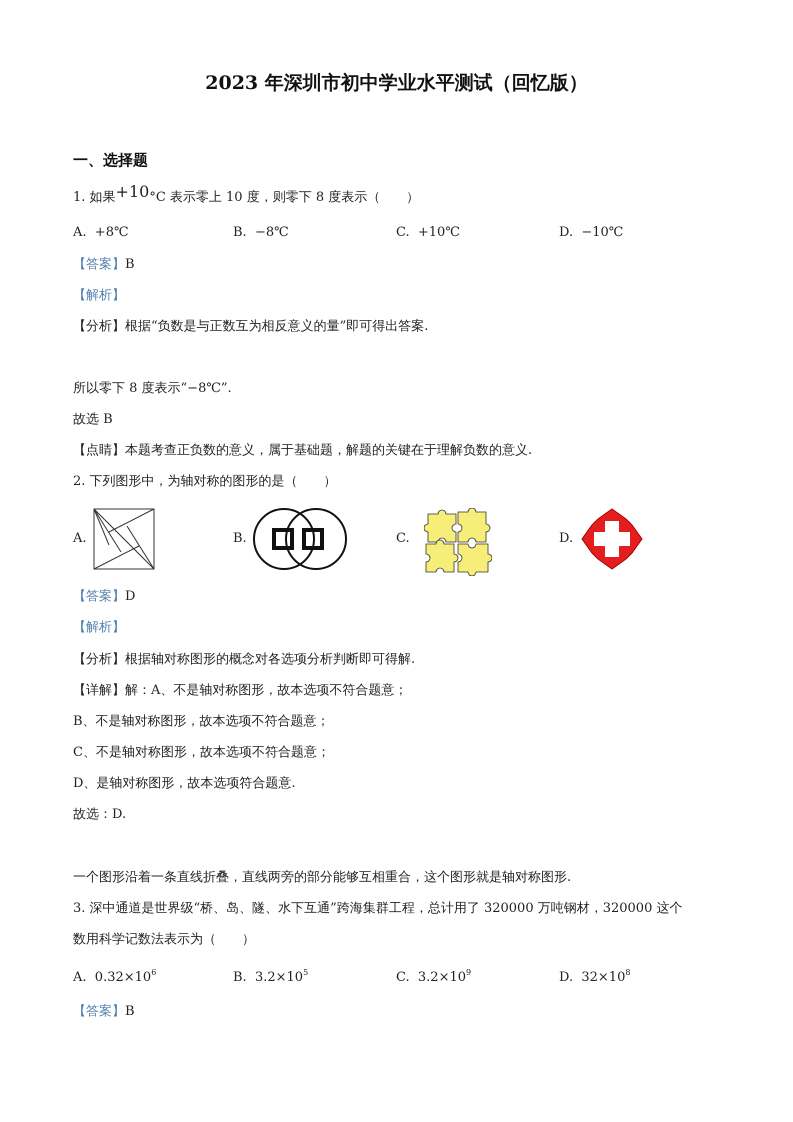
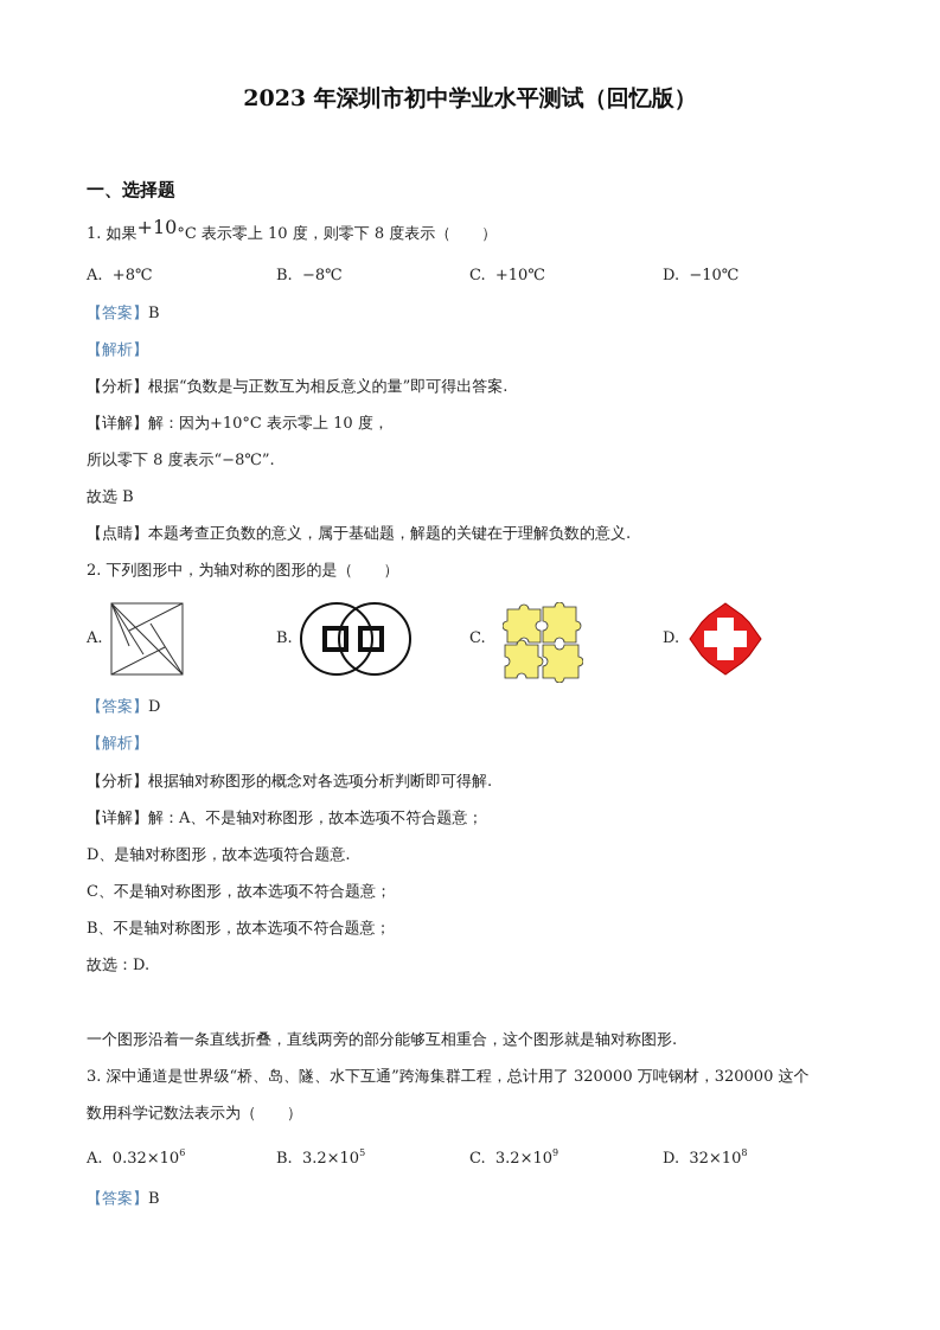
  2023 年深圳市初中学业水平测试（回忆版）
  一、选择题
  1. 如果+10°C 表示零上 10 度，则零下 8 度表示（ ）
  A. +8℃
  B. −8℃
  C. +10℃
  D. −10℃
  【答案】B
  【解析】
  【分析】根据“负数是与正数互为相反意义的量”即可得出答案.
+ 【详解】解：因为+10°C 表示零上 10 度，
  所以零下 8 度表示“−8℃”.
  故选 B
  【点睛】本题考查正负数的意义，属于基础题，解题的关键在于理解负数的意义.
  2. 下列图形中，为轴对称的图形的是（ ）
  A.
  B.
  C.
  D.
  【答案】D
  【解析】
  【分析】根据轴对称图形的概念对各选项分析判断即可得解.
  【详解】解：A、不是轴对称图形，故本选项不符合题意；
- B、不是轴对称图形，故本选项不符合题意；
+ D、是轴对称图形，故本选项符合题意.
  C、不是轴对称图形，故本选项不符合题意；
- D、是轴对称图形，故本选项符合题意.
+ B、不是轴对称图形，故本选项不符合题意；
  故选：D.
  一个图形沿着一条直线折叠，直线两旁的部分能够互相重合，这个图形就是轴对称图形.
  3. 深中通道是世界级“桥、岛、隧、水下互通”跨海集群工程，总计用了 320000 万吨钢材，320000 这个
  数用科学记数法表示为（ ）
  A. 0.32×106
  B. 3.2×105
  C. 3.2×109
  D. 32×108
  【答案】B
